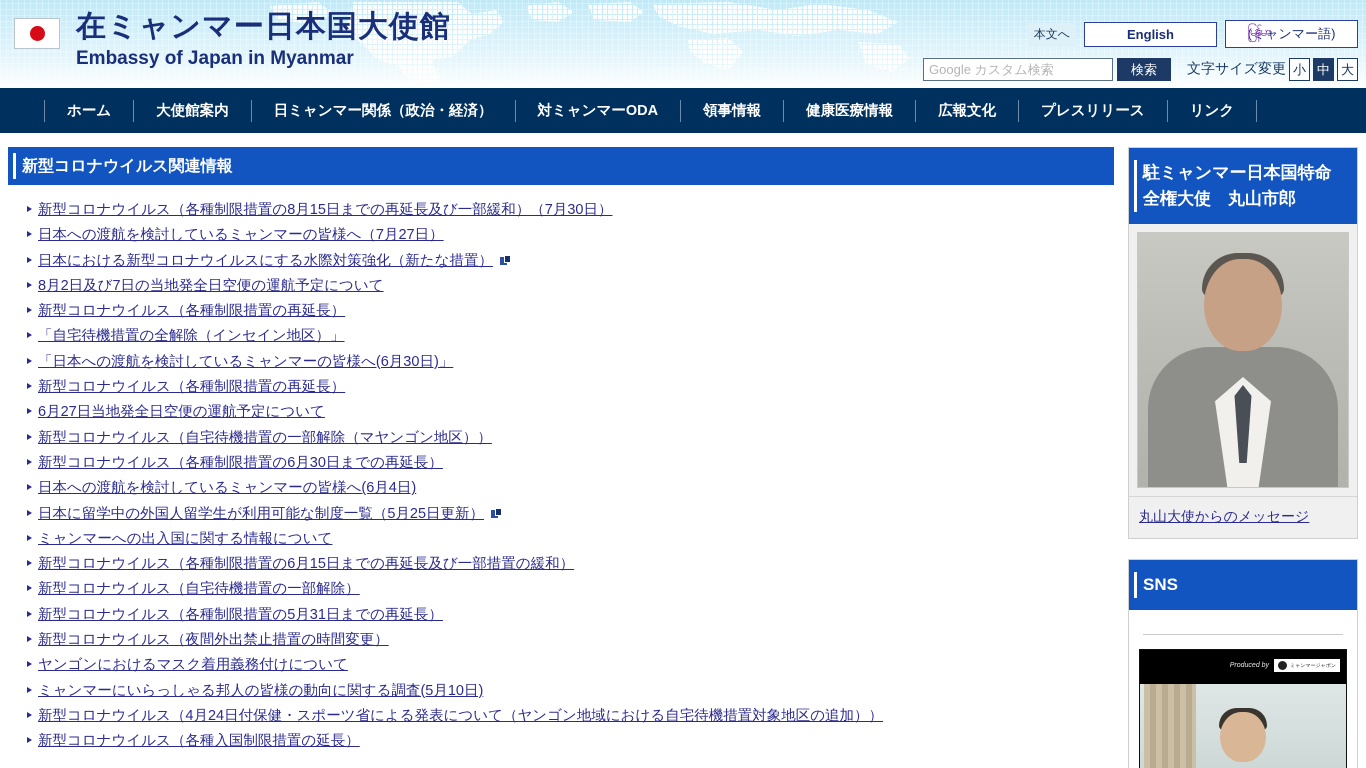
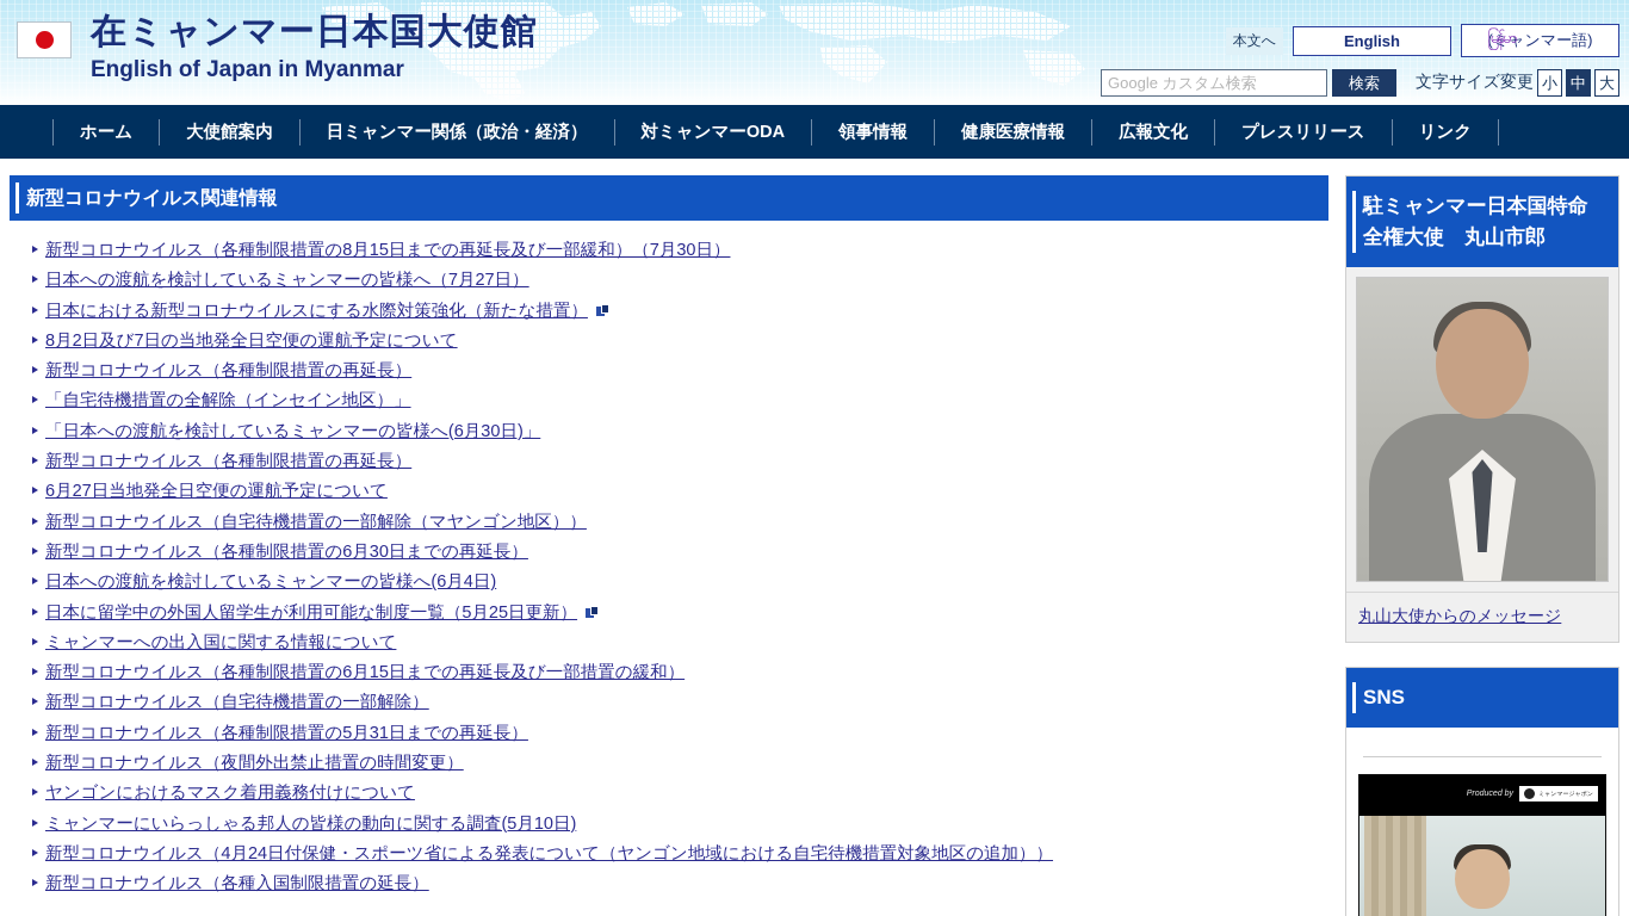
  在ミャンマー日本国大使館
- Embassy of Japan in Myanmar
+ English of Japan in Myanmar
  本文へ
  English
  မြန်မာ
  (ミャンマー語)
  Google カスタム検索
  検索
  文字サイズ変更
  小
  中
  大
  ホーム
  大使館案内
  日ミャンマー関係（政治・経済）
  対ミャンマーODA
  領事情報
  健康医療情報
  広報文化
  プレスリリース
  リンク
  新型コロナウイルス関連情報
  新型コロナウイルス（各種制限措置の8月15日までの再延長及び一部緩和）（7月30日）
  日本への渡航を検討しているミャンマーの皆様へ（7月27日）
  日本における新型コロナウイルスにする水際対策強化（新たな措置）
  8月2日及び7日の当地発全日空便の運航予定について
  新型コロナウイルス（各種制限措置の再延長）
  「自宅待機措置の全解除（インセイン地区）」
  「日本への渡航を検討しているミャンマーの皆様へ(6月30日)」
  新型コロナウイルス（各種制限措置の再延長）
  6月27日当地発全日空便の運航予定について
  新型コロナウイルス（自宅待機措置の一部解除（マヤンゴン地区））
  新型コロナウイルス（各種制限措置の6月30日までの再延長）
  日本への渡航を検討しているミャンマーの皆様へ(6月4日)
  日本に留学中の外国人留学生が利用可能な制度一覧（5月25日更新）
  ミャンマーへの出入国に関する情報について
  新型コロナウイルス（各種制限措置の6月15日までの再延長及び一部措置の緩和）
  新型コロナウイルス（自宅待機措置の一部解除）
  新型コロナウイルス（各種制限措置の5月31日までの再延長）
  新型コロナウイルス（夜間外出禁止措置の時間変更）
  ヤンゴンにおけるマスク着用義務付けについて
  ミャンマーにいらっしゃる邦人の皆様の動向に関する調査(5月10日)
  新型コロナウイルス（4月24日付保健・スポーツ省による発表について（ヤンゴン地域における自宅待機措置対象地区の追加））
  新型コロナウイルス（各種入国制限措置の延長）
  駐ミャンマー日本国特命全権大使 丸山市郎
  丸山大使からのメッセージ
  SNS
